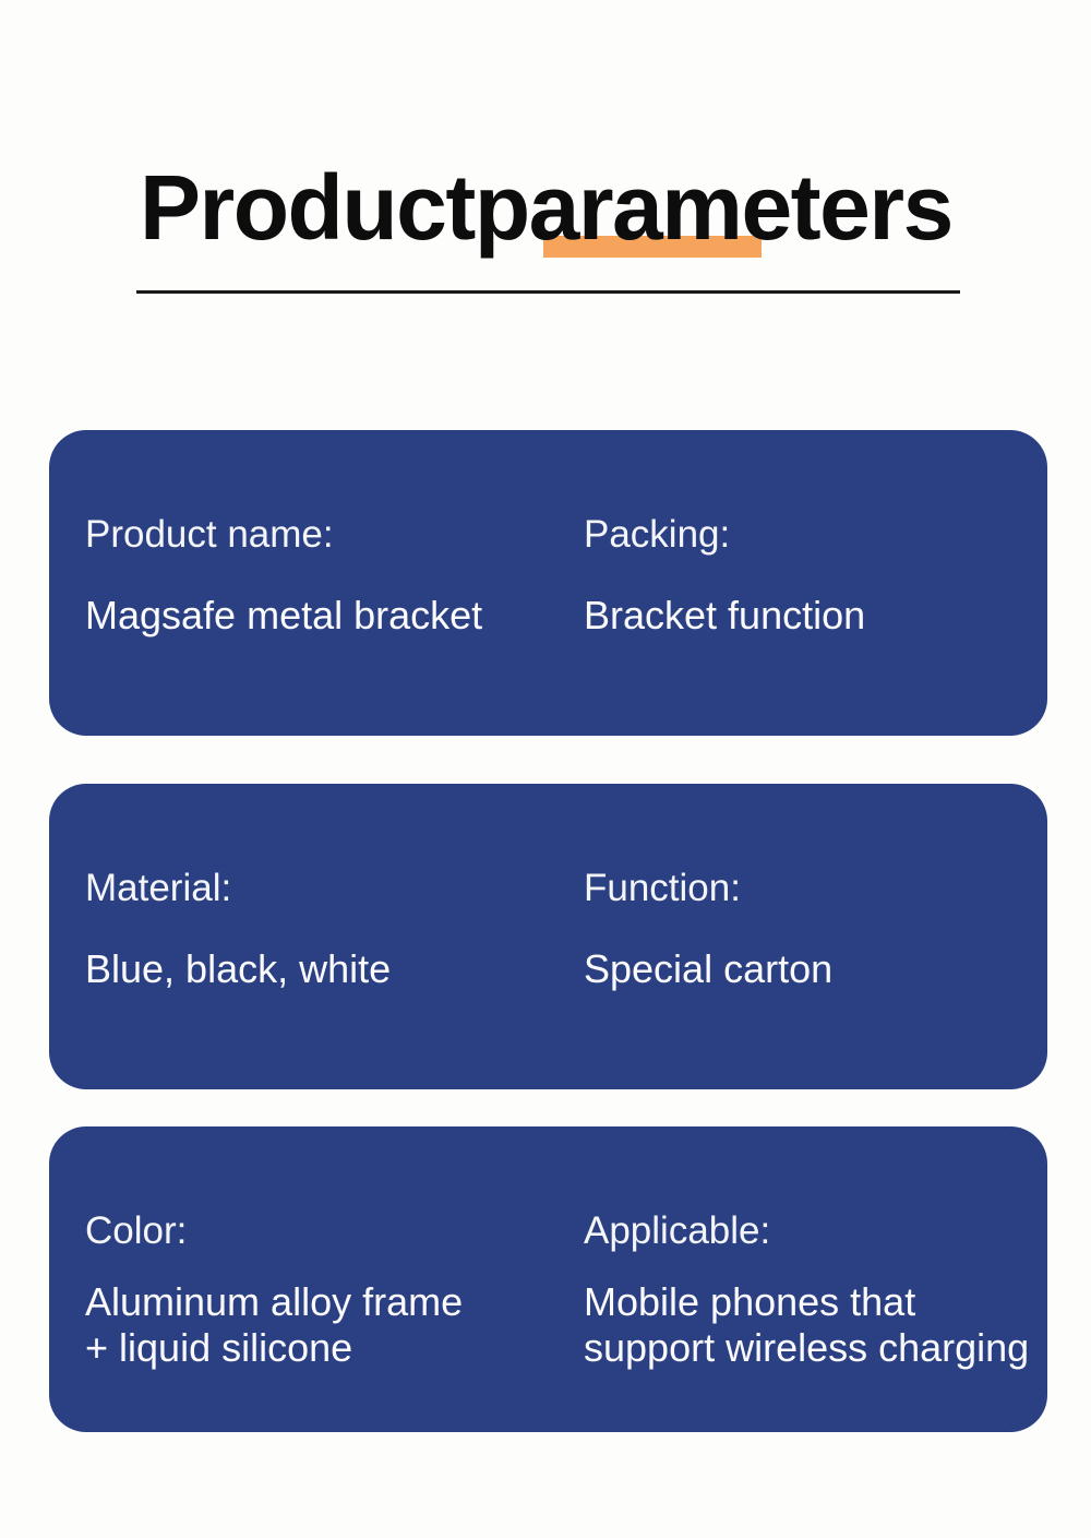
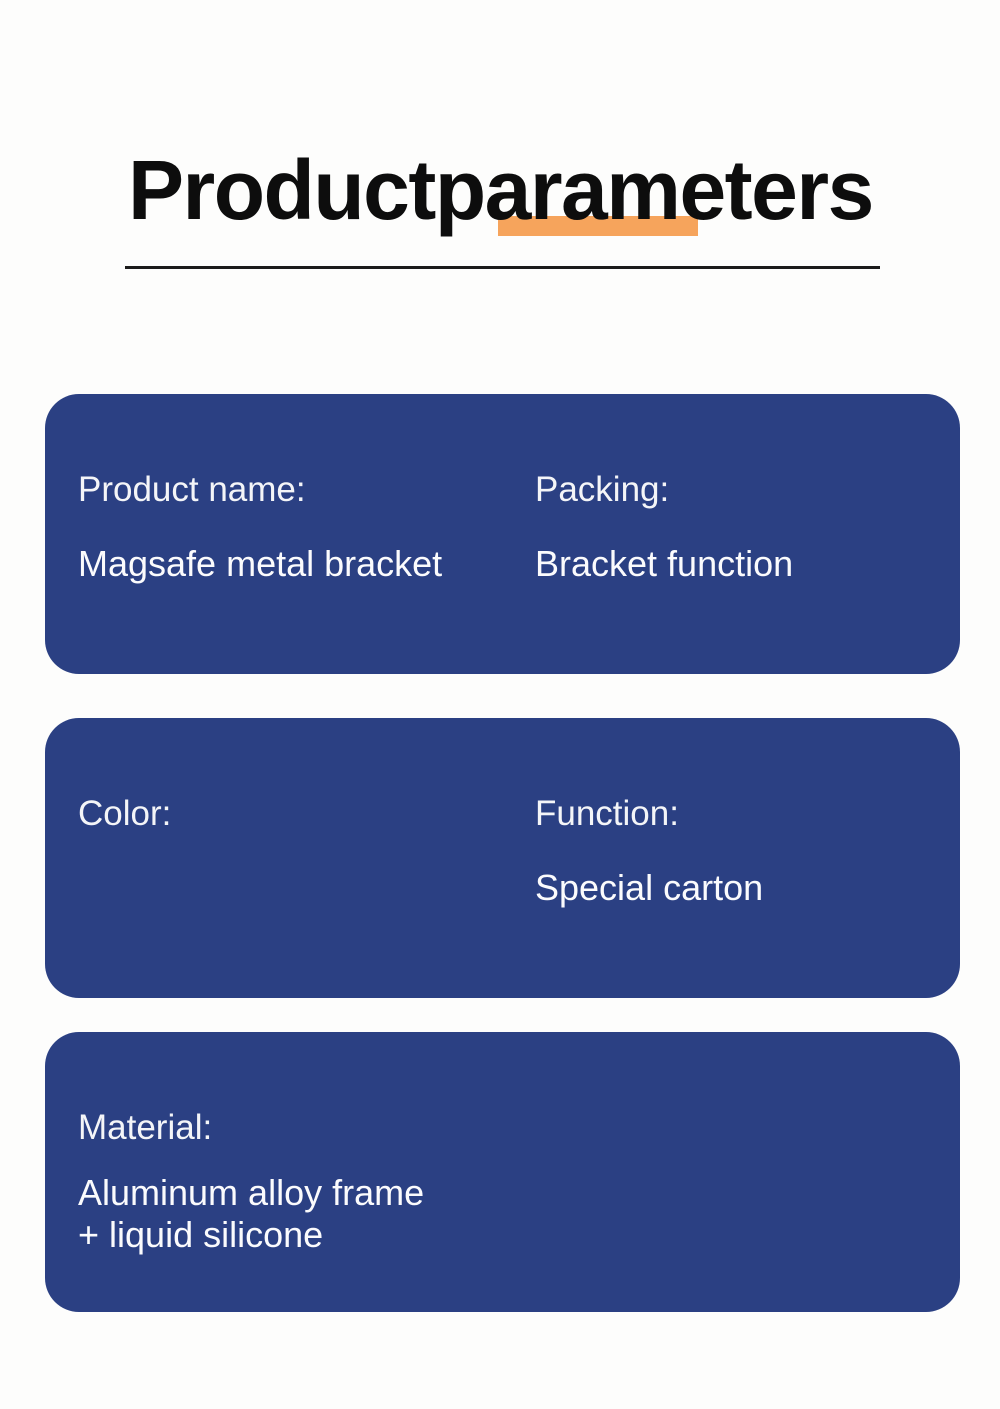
  Product parameters
  Product name:
  Magsafe metal bracket
  Packing:
  Bracket function
- Material:
+ Color:
- Blue, black, white
  Function:
  Special carton
- Color:
+ Material:
  Aluminum alloy frame
  + liquid silicone
- Applicable:
- Mobile phones that
- support wireless charging
